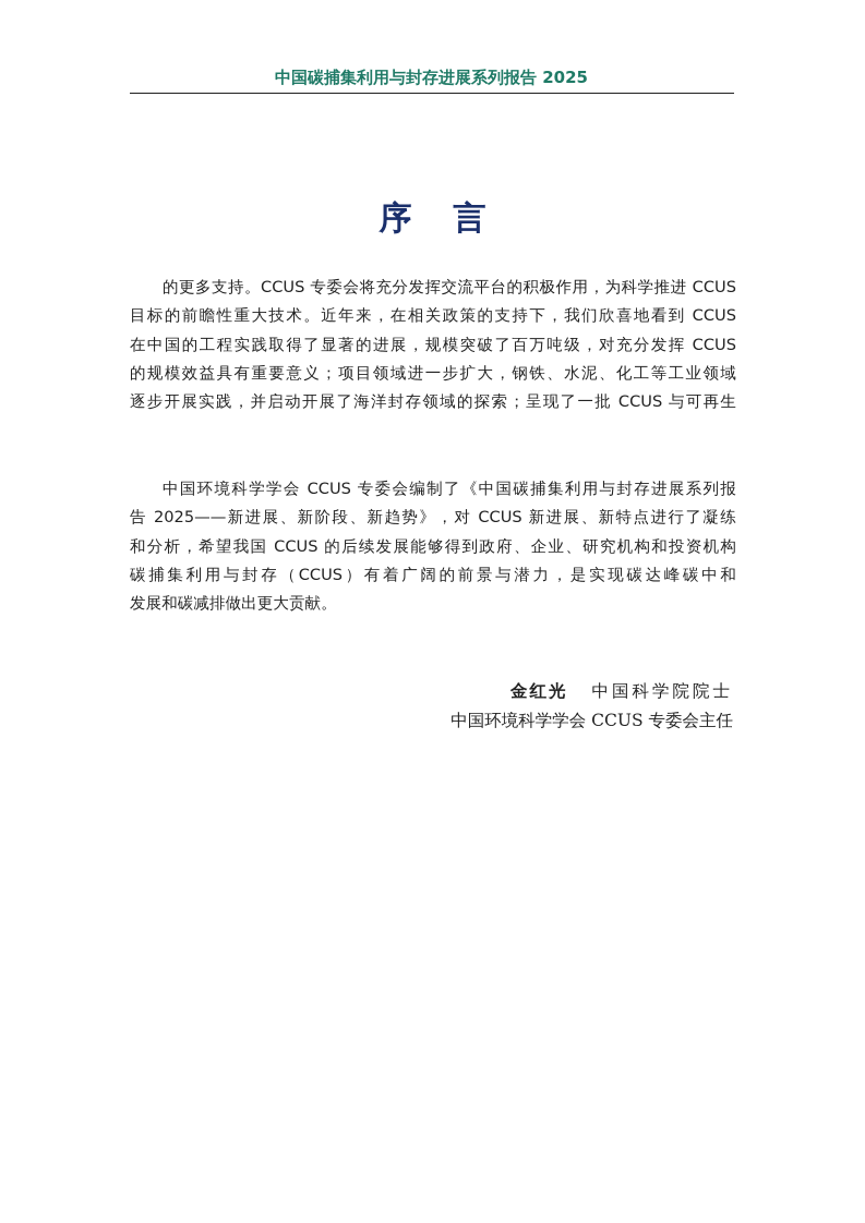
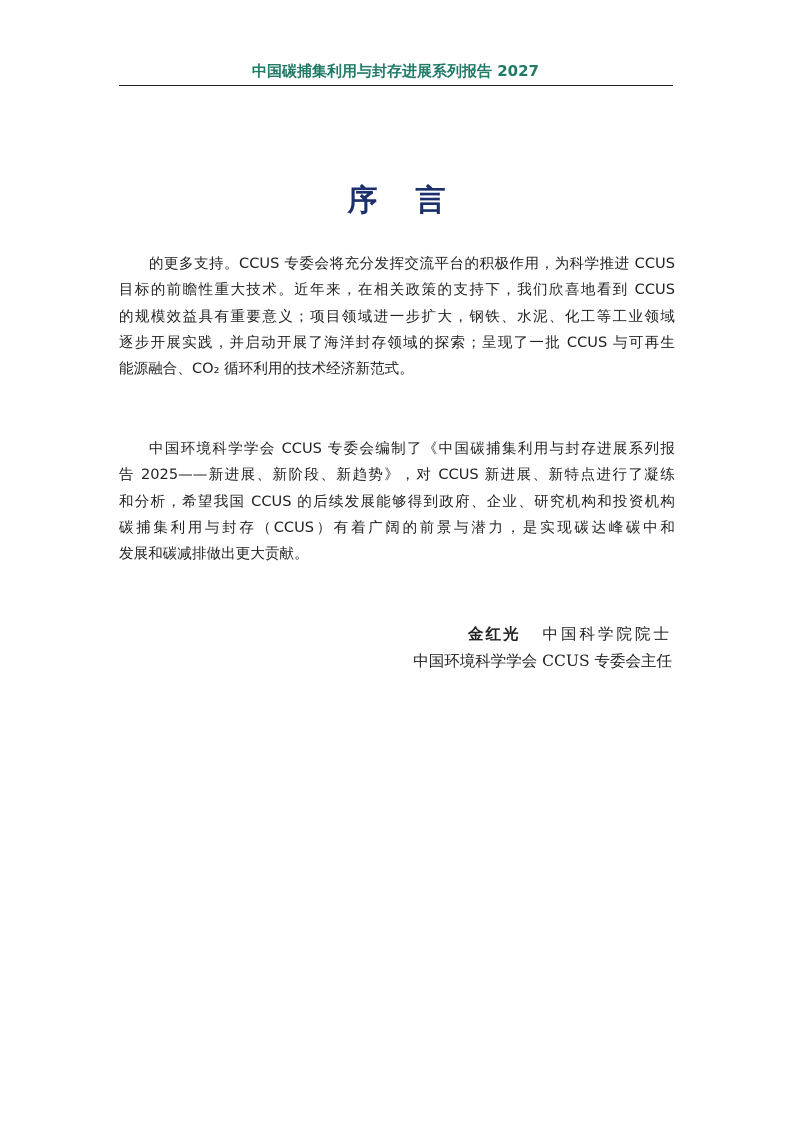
- 中国碳捕集利用与封存进展系列报告 2025
+ 中国碳捕集利用与封存进展系列报告 2027
  序言
  的更多支持。CCUS 专委会将充分发挥交流平台的积极作用，为科学推进 CCUS
  目标的前瞻性重大技术。近年来，在相关政策的支持下，我们欣喜地看到 CCUS
- 在中国的工程实践取得了显著的进展，规模突破了百万吨级，对充分发挥 CCUS
  的规模效益具有重要意义；项目领域进一步扩大，钢铁、水泥、化工等工业领域
  逐步开展实践，并启动开展了海洋封存领域的探索；呈现了一批 CCUS 与可再生
+ 能源融合、CO₂ 循环利用的技术经济新范式。
  中国环境科学学会 CCUS 专委会编制了《中国碳捕集利用与封存进展系列报
  告 2025——新进展、新阶段、新趋势》，对 CCUS 新进展、新特点进行了凝练
  和分析，希望我国 CCUS 的后续发展能够得到政府、企业、研究机构和投资机构
  碳捕集利用与封存（CCUS）有着广阔的前景与潜力，是实现碳达峰碳中和
  发展和碳减排做出更大贡献。
  金红光 中国科学院院士
  中国环境科学学会 CCUS 专委会主任
